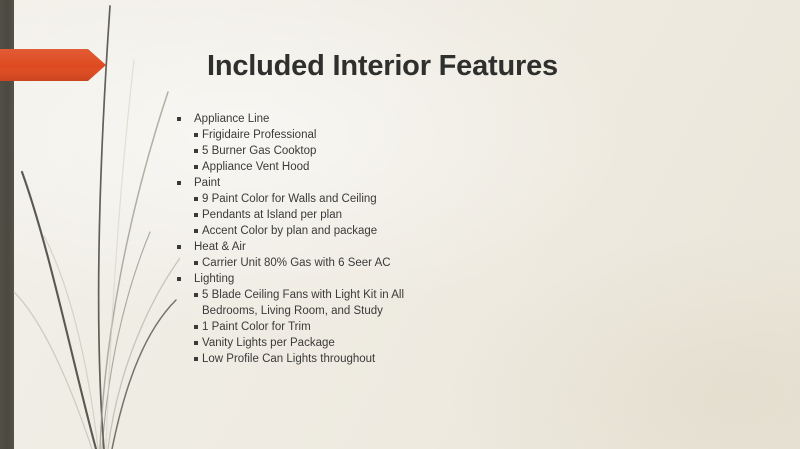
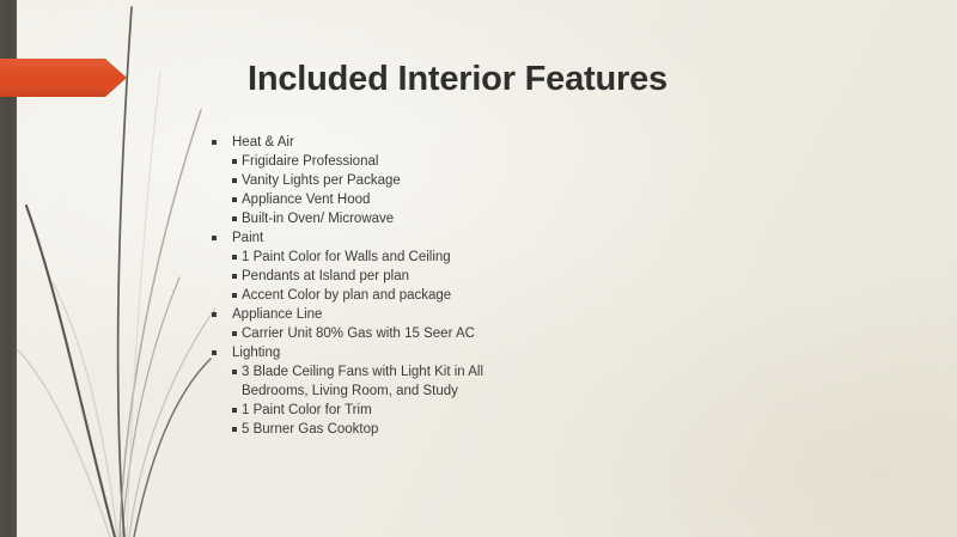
  Included Interior Features
- Appliance Line
+ Heat & Air
  Frigidaire Professional
- 5 Burner Gas Cooktop
+ Vanity Lights per Package
  Appliance Vent Hood
+ Built-in Oven/ Microwave
  Paint
- 9 Paint Color for Walls and Ceiling
+ 1 Paint Color for Walls and Ceiling
  Pendants at Island per plan
  Accent Color by plan and package
- Heat & Air
+ Appliance Line
- Carrier Unit 80% Gas with 6 Seer AC
+ Carrier Unit 80% Gas with 15 Seer AC
  Lighting
- 5 Blade Ceiling Fans with Light Kit in All Bedrooms, Living Room, and Study
+ 3 Blade Ceiling Fans with Light Kit in All Bedrooms, Living Room, and Study
  1 Paint Color for Trim
- Vanity Lights per Package
+ 5 Burner Gas Cooktop
- Low Profile Can Lights throughout
